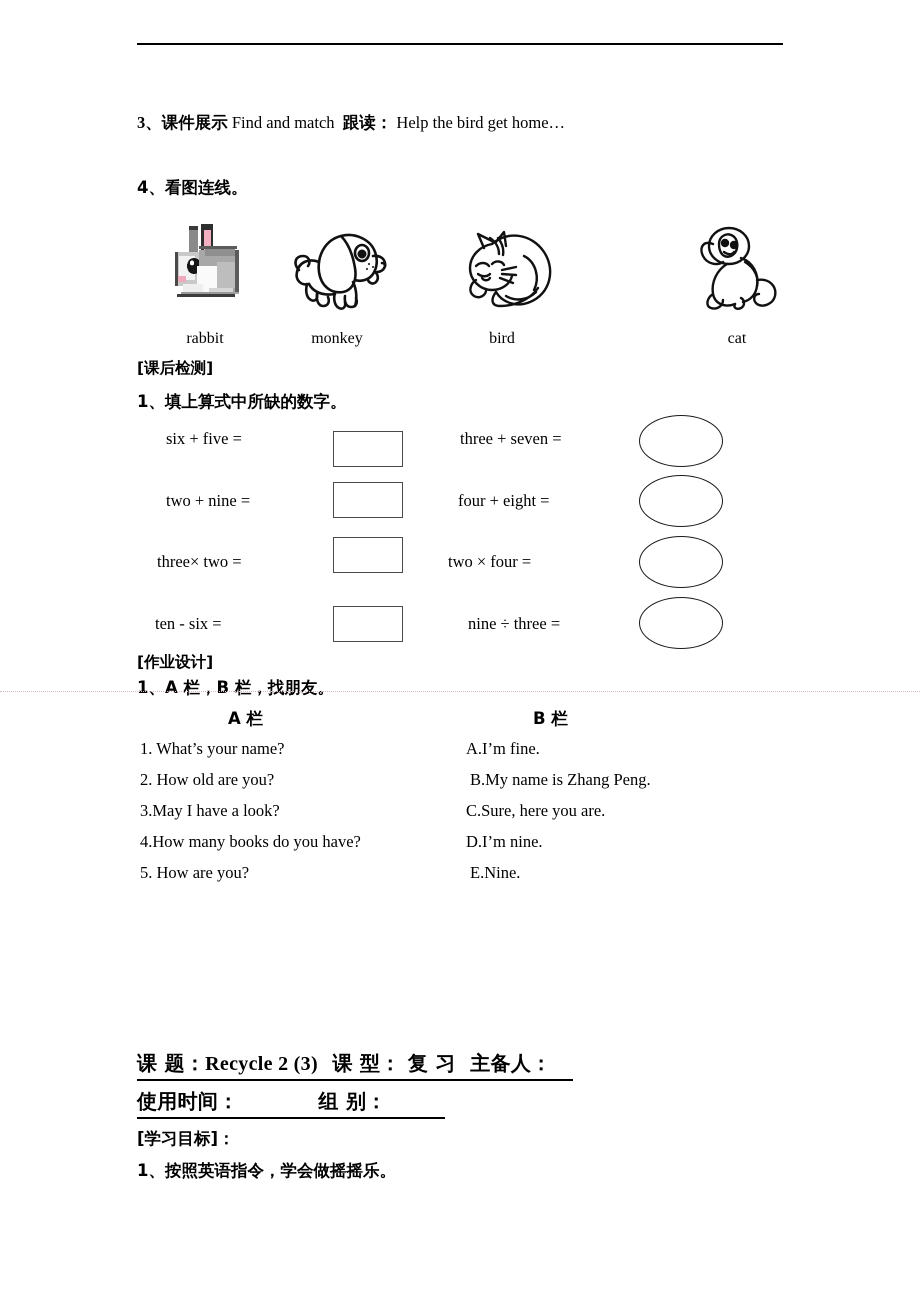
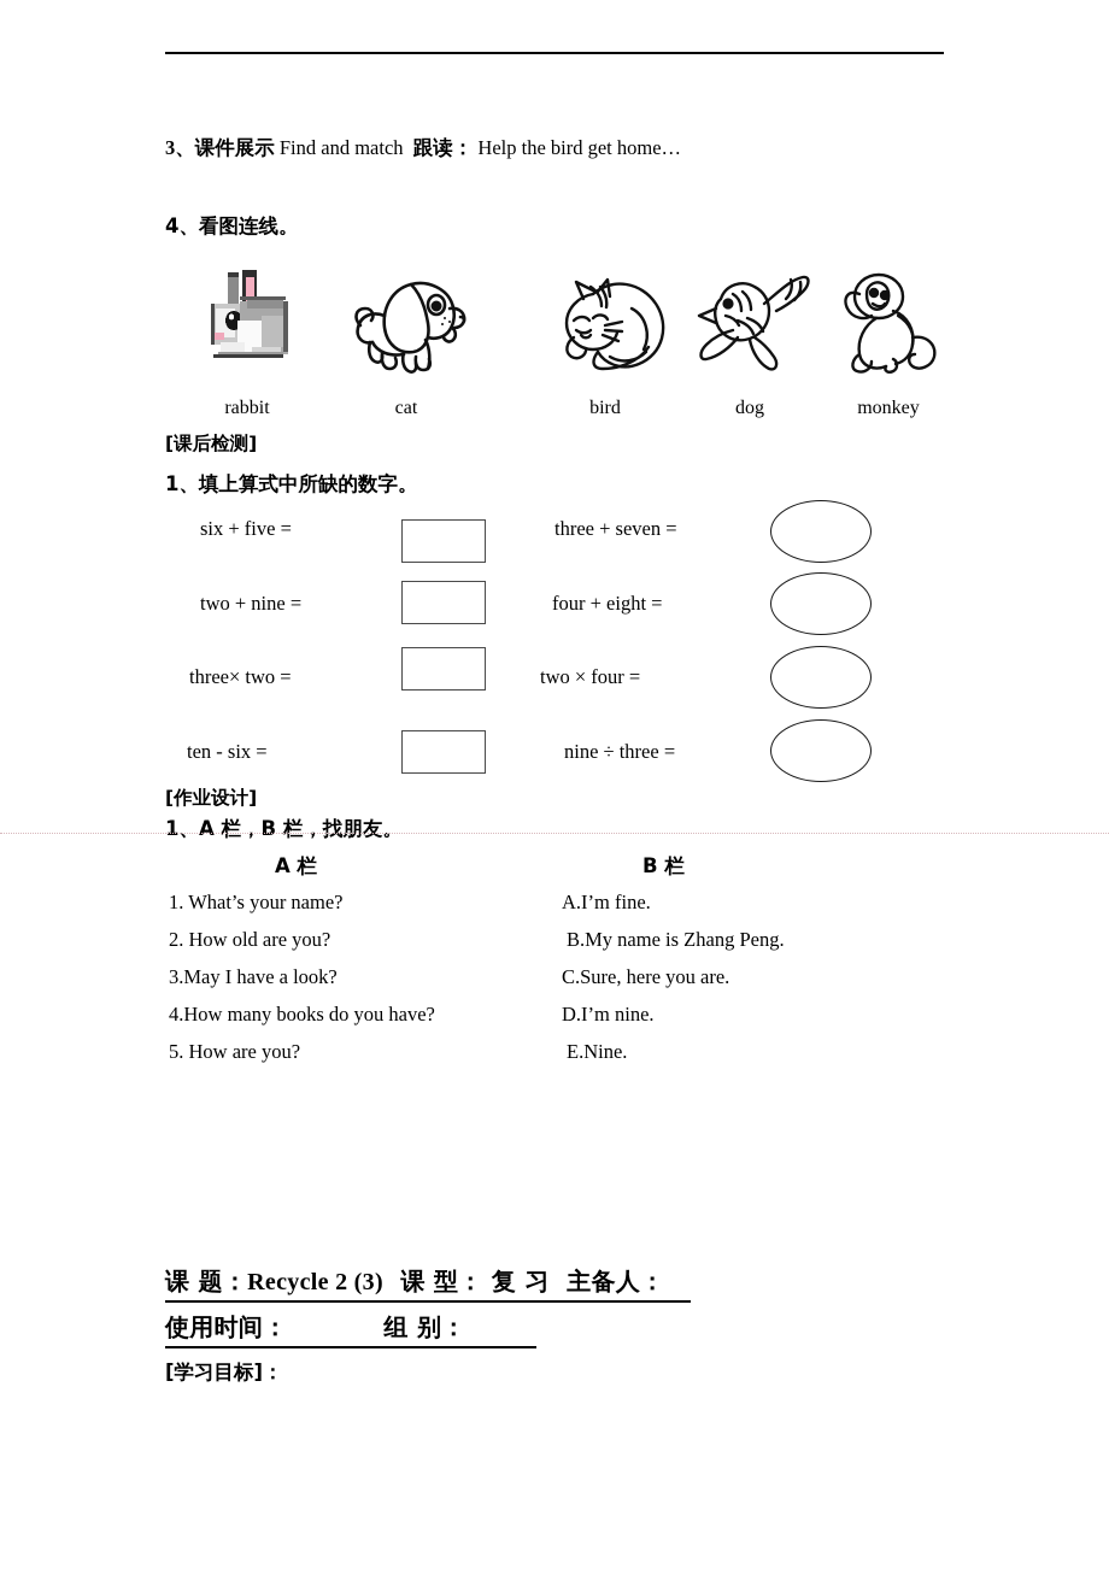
  3、课件展示 Find and match 跟读： Help the bird get home…
  4、看图连线。
  rabbit
- monkey
+ cat
  bird
+ dog
- cat
+ monkey
  [课后检测]
  1、填上算式中所缺的数字。
  six + five =
  two + nine =
  three× two =
  ten - six =
  three + seven =
  four + eight =
  two × four =
  nine ÷ three =
  [作业设计]
  1、A 栏，B 栏，找朋友。
  A 栏
  B 栏
  1. What’s your name?
  2. How old are you?
  3.May I have a look?
  4.How many books do you have?
  5. How are you?
  A.I’m fine.
  B.My name is Zhang Peng.
  C.Sure, here you are.
  D.I’m nine.
  E.Nine.
  课 题：Recycle 2 (3) 课 型： 复 习 主备人：
  使用时间： 组 别：
  [学习目标]：
- 1、按照英语指令，学会做摇摇乐。
